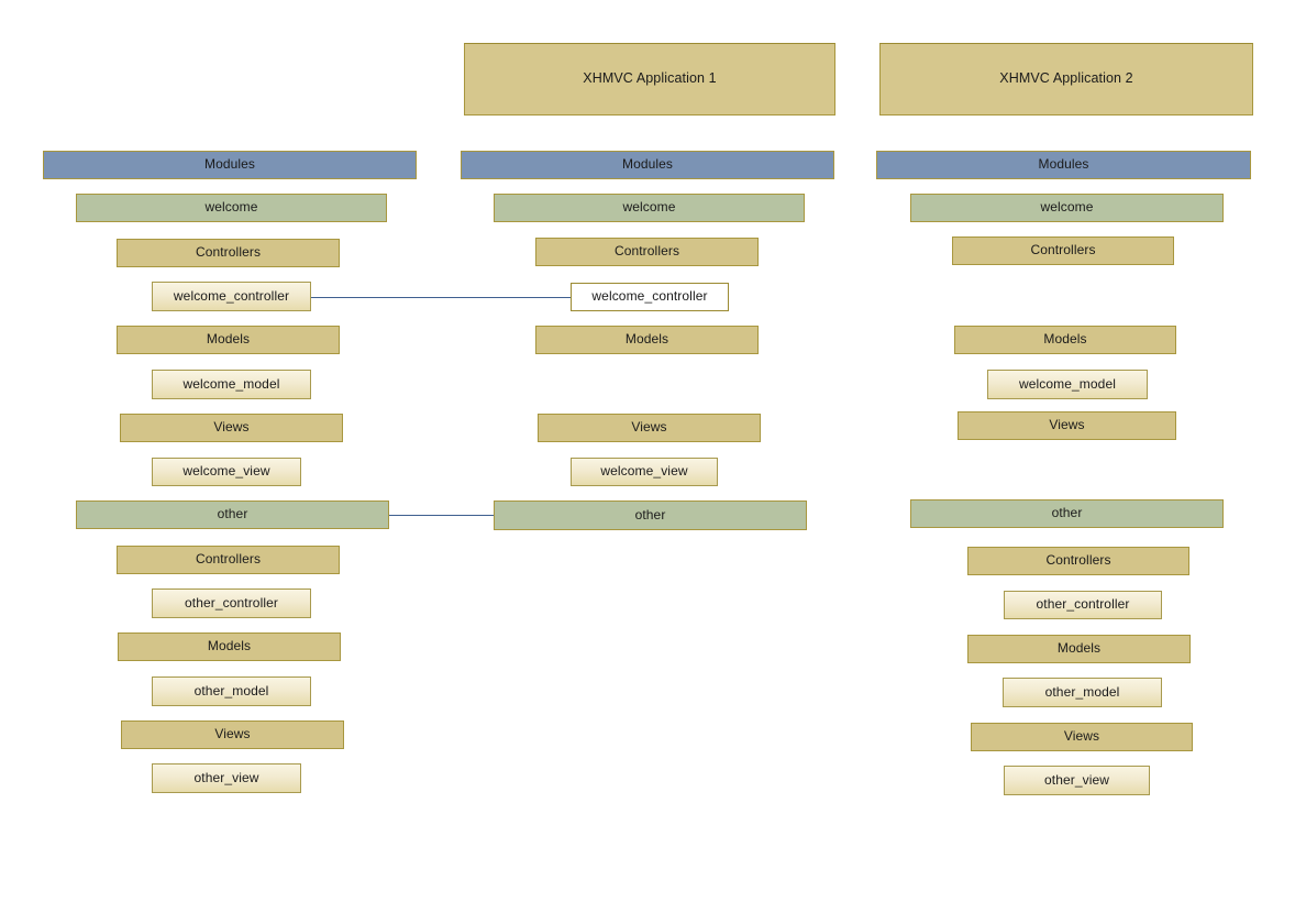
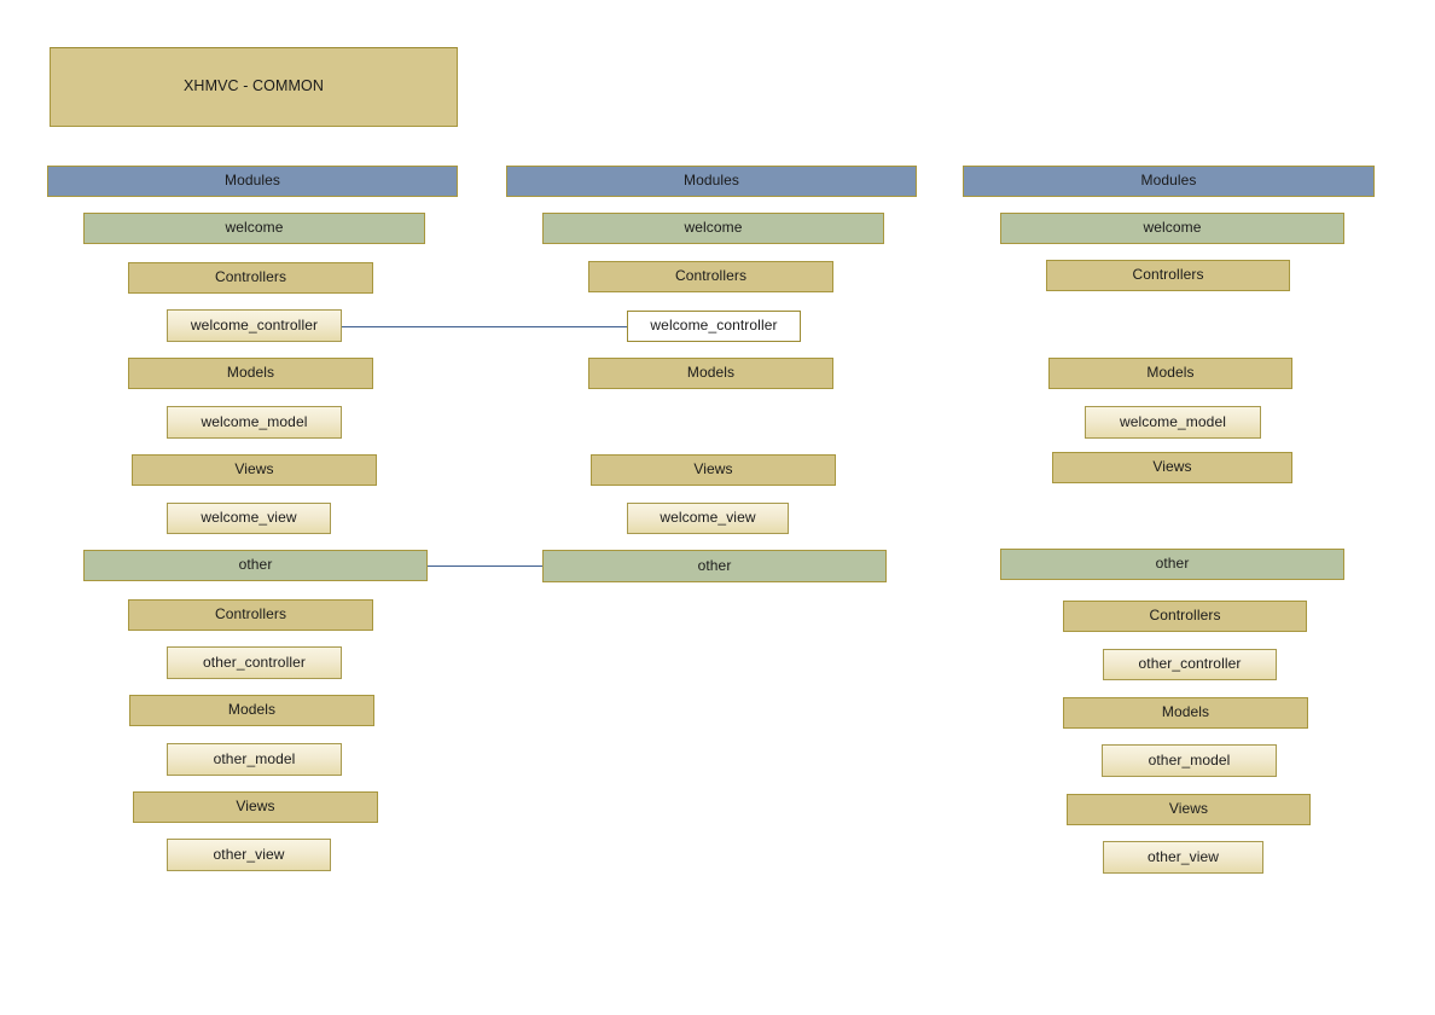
+ XHMVC - COMMON
  Modules
  welcome
  Controllers
  welcome_controller
  Models
  welcome_model
  Views
  welcome_view
  other
  Controllers
  other_controller
  Models
  other_model
  Views
  other_view
- XHMVC Application 1
  Modules
  welcome
  Controllers
  welcome_controller
  Models
  Views
  welcome_view
  other
- XHMVC Application 2
  Modules
  welcome
  Controllers
  Models
  welcome_model
  Views
  other
  Controllers
  other_controller
  Models
  other_model
  Views
  other_view
